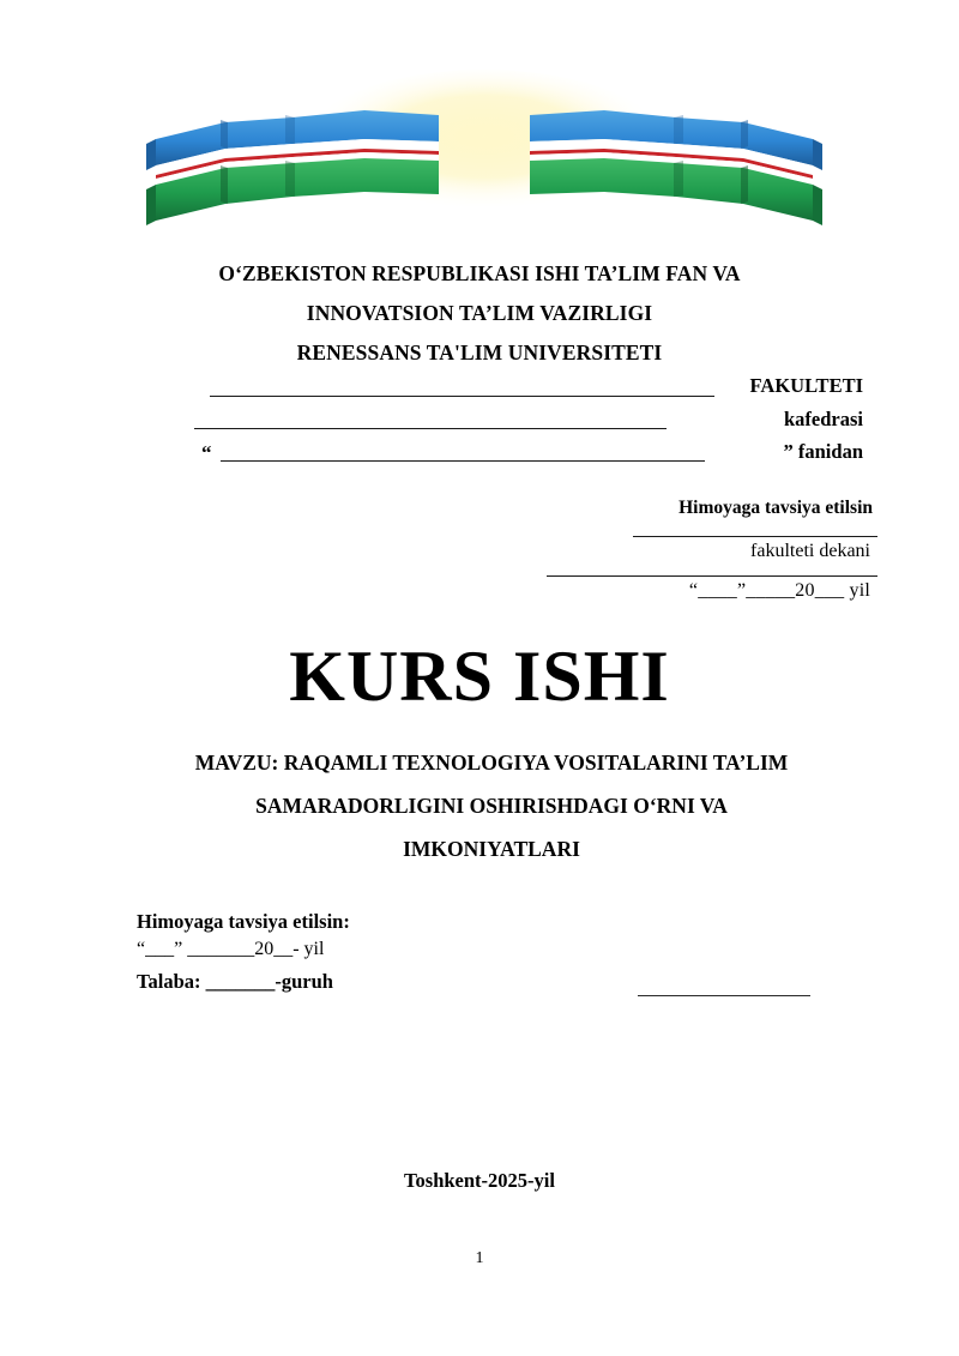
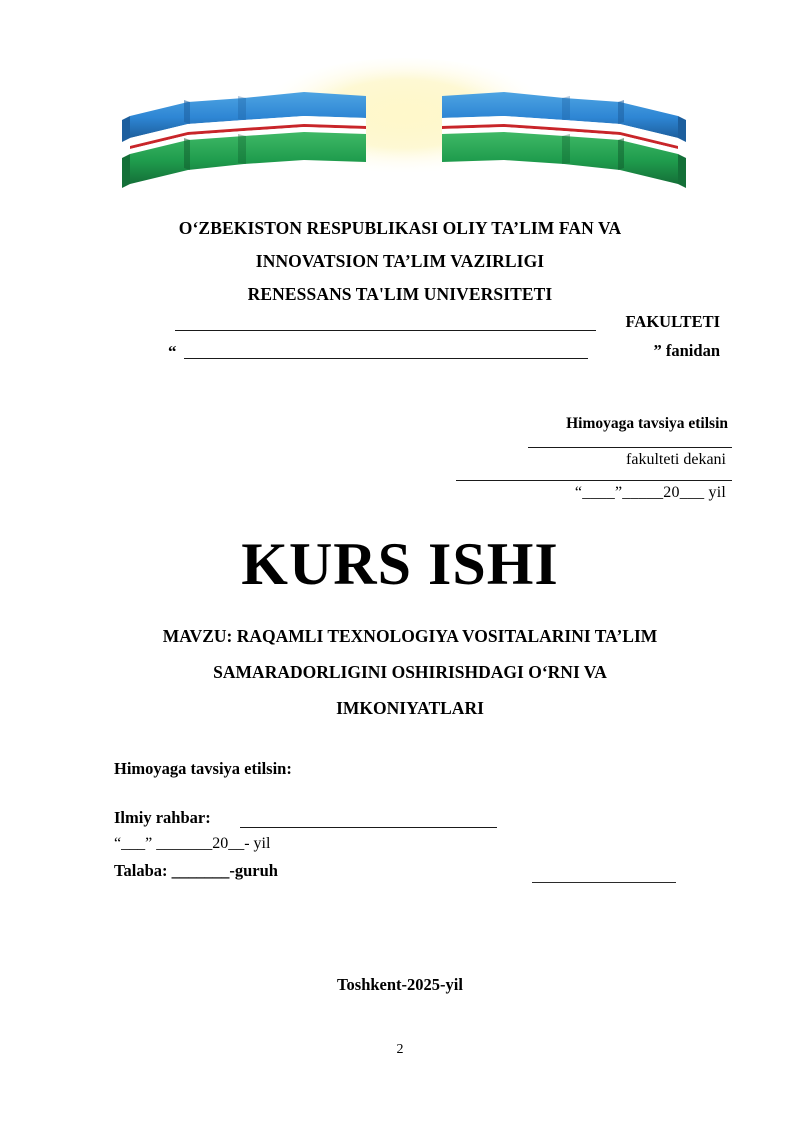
- O‘ZBEKISTON RESPUBLIKASI ISHI TA’LIM FAN VA
+ O‘ZBEKISTON RESPUBLIKASI OLIY TA’LIM FAN VA
  INNOVATSION TA’LIM VAZIRLIGI
  RENESSANS TA'LIM UNIVERSITETI
  FAKULTETI
- kafedrasi
  “
  ” fanidan
  Himoyaga tavsiya etilsin
  fakulteti dekani
  “____”_____20___ yil
  KURS ISHI
  MAVZU: RAQAMLI TEXNOLOGIYA VOSITALARINI TA’LIM
  SAMARADORLIGINI OSHIRISHDAGI O‘RNI VA
  IMKONIYATLARI
  Himoyaga tavsiya etilsin:
+ Ilmiy rahbar:
  “___” _______20__- yil
  Talaba: _______-guruh
  Toshkent-2025-yil
- 1
+ 2
